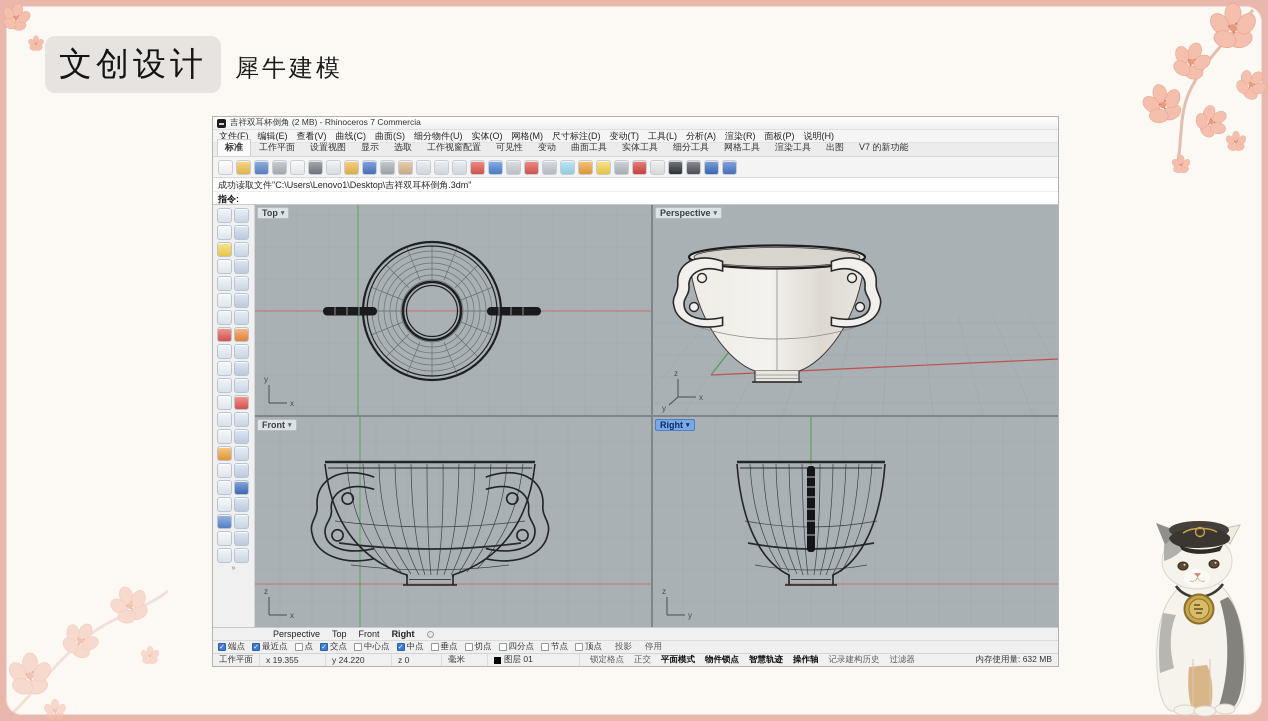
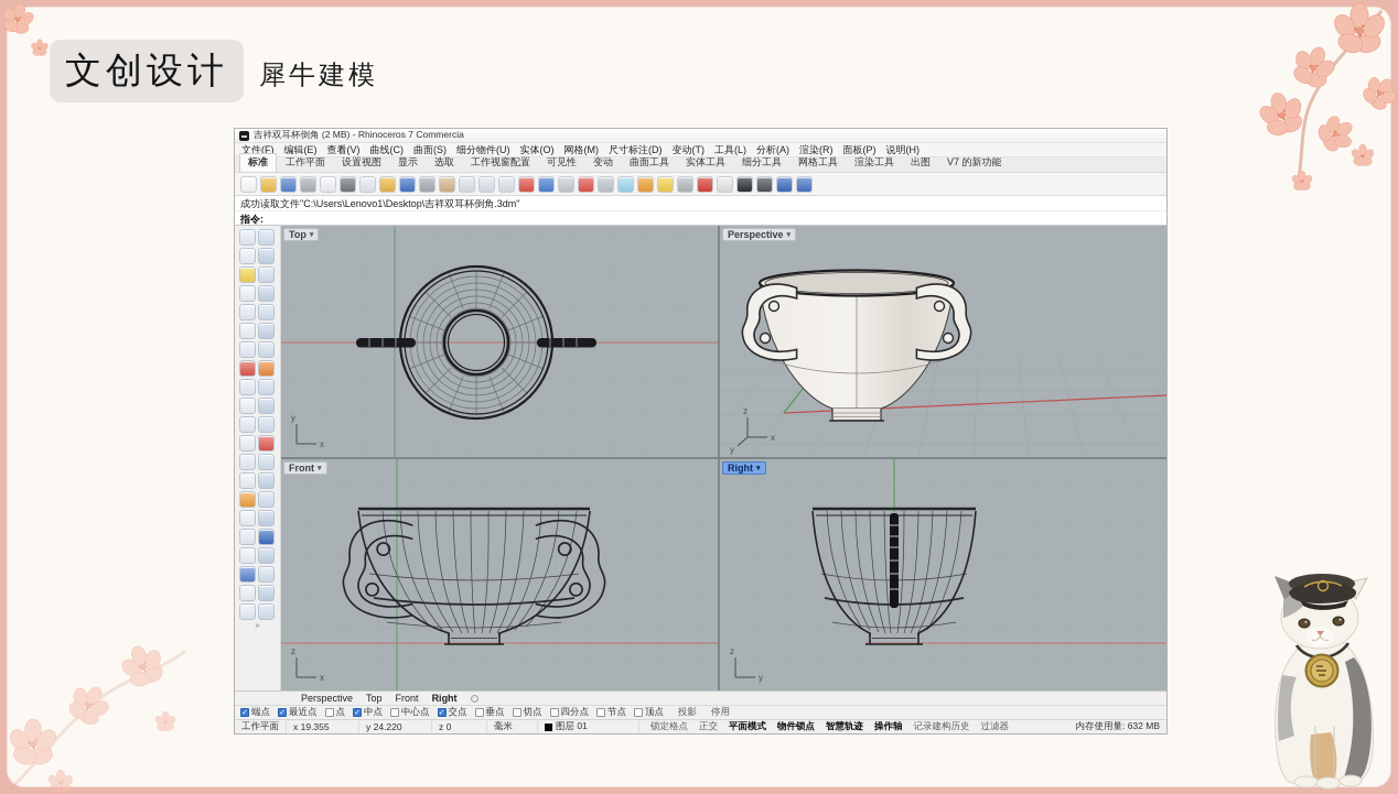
  文创设计
  犀牛建模
  吉祥双耳杯倒角 (2 MB) - Rhinoceros 7 Commercia
  文件(F)
  编辑(E)
  查看(V)
  曲线(C)
  曲面(S)
  细分物件(U)
  实体(O)
  网格(M)
  尺寸标注(D)
  变动(T)
  工具(L)
  分析(A)
  渲染(R)
  面板(P)
  说明(H)
  标准
  工作平面
  设置视图
  显示
  选取
  工作视窗配置
  可见性
  变动
  曲面工具
  实体工具
  细分工具
  网格工具
  渲染工具
  出图
  V7 的新功能
  成功读取文件"C:\Users\Lenovo1\Desktop\吉祥双耳杯倒角.3dm"
  指令:
  y
  x
  Top
  z
  y
  x
  Perspective
  z
  x
  Front
  z
  y
  Right
  Perspective
  Top
  Front
  Right
  端点
  最近点
  点
- 交点
+ 中点
  中心点
- 中点
+ 交点
  垂点
  切点
  四分点
  节点
  顶点
  投影
  停用
  工作平面
  x 19.355
  y 24.220
  z 0
  毫米
  图层 01
  锁定格点
  正交
  平面模式
  物件锁点
  智慧轨迹
  操作轴
  记录建构历史
  过滤器
  内存使用量: 632 MB
